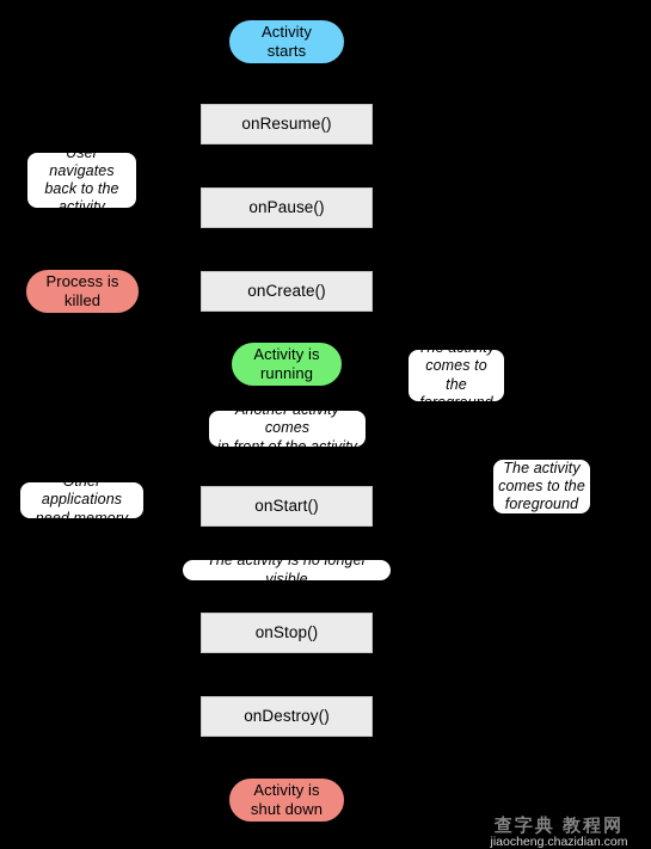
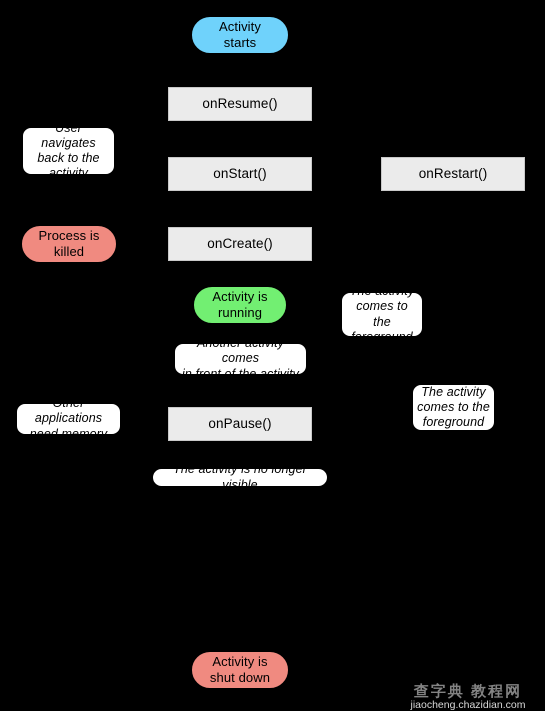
  Activity
  starts
  onResume()
- onPause()
+ onStart()
+ onRestart()
  onCreate()
  Activity is
  running
- onStart()
+ onPause()
- onStop()
- onDestroy()
  Process is
  killed
  Activity is
  shut down
  User navigates
  back to the
  activity
  The activity
  comes to the
  foreground
  Another activity comes
  in front of the activity
  The activity
  comes to the
  foreground
  Other applications
  need memory
  The activity is no longer visible
  查字典 教程网
  jiaocheng.chazidian.com
